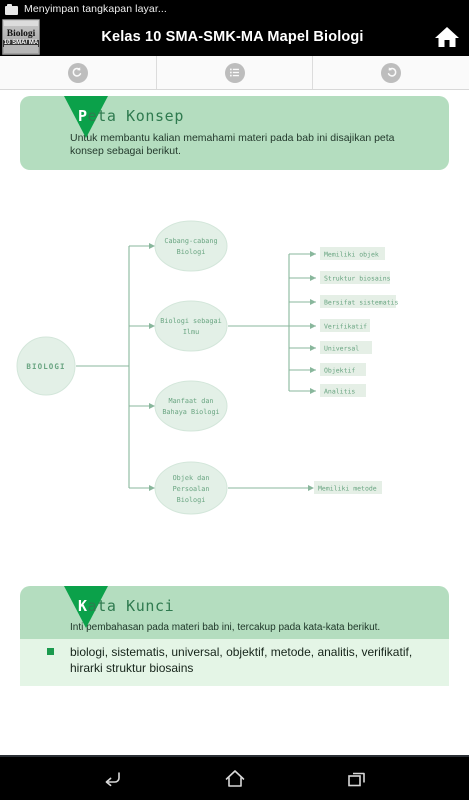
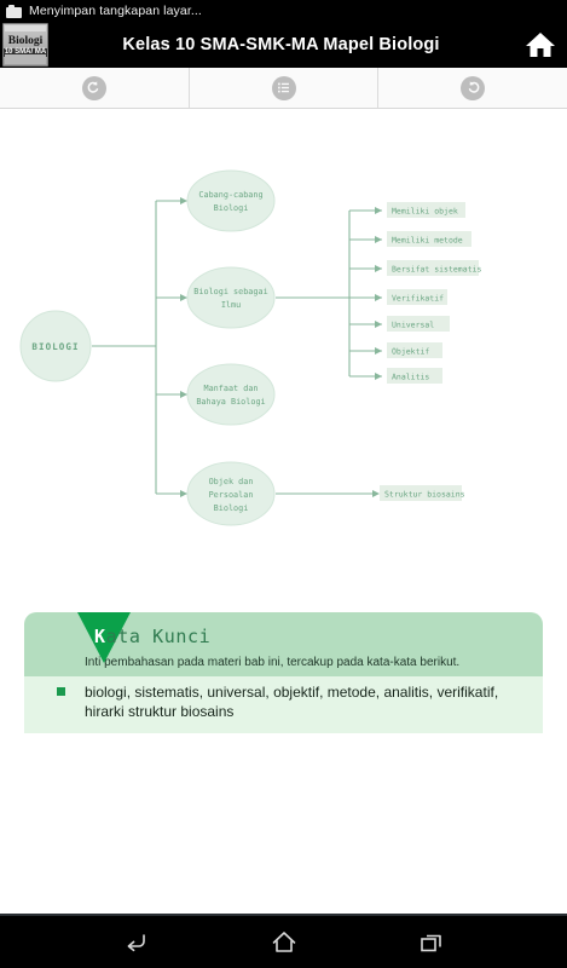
  Menyimpan tangkapan layar...
  Biologi
  Kelas 10 SMA-SMK-MA Mapel Biologi
- Peta Konsep
- Untuk membantu kalian memahami materi pada bab ini disajikan peta konsep sebagai berikut.
  BIOLOGI
  Cabang-cabang
  Biologi
  Biologi sebagai
  Ilmu
  Manfaat dan
  Bahaya Biologi
  Objek dan
  Persoalan
  Biologi
  Memiliki objek
- Struktur biosains
+ Memiliki metode
  Bersifat sistematis
  Verifikatif
  Universal
  Objektif
  Analitis
- Memiliki metode
+ Struktur biosains
  Kata Kunci
  Inti pembahasan pada materi bab ini, tercakup pada kata-kata berikut.
  biologi, sistematis, universal, objektif, metode, analitis, verifikatif, hirarki struktur biosains
